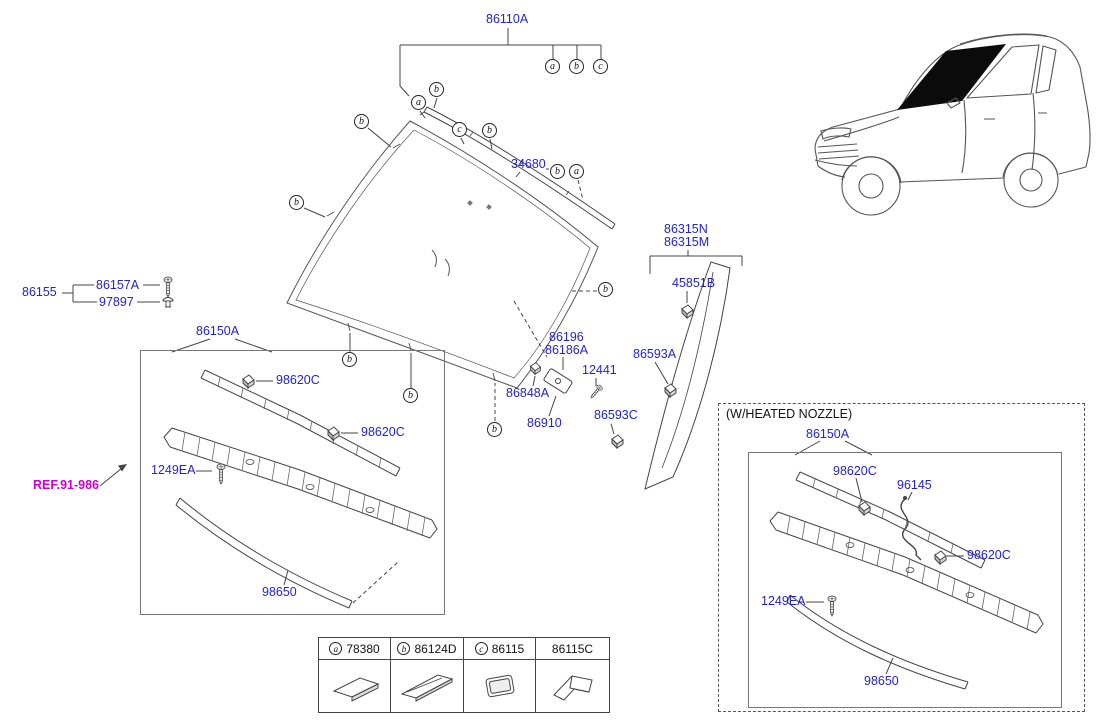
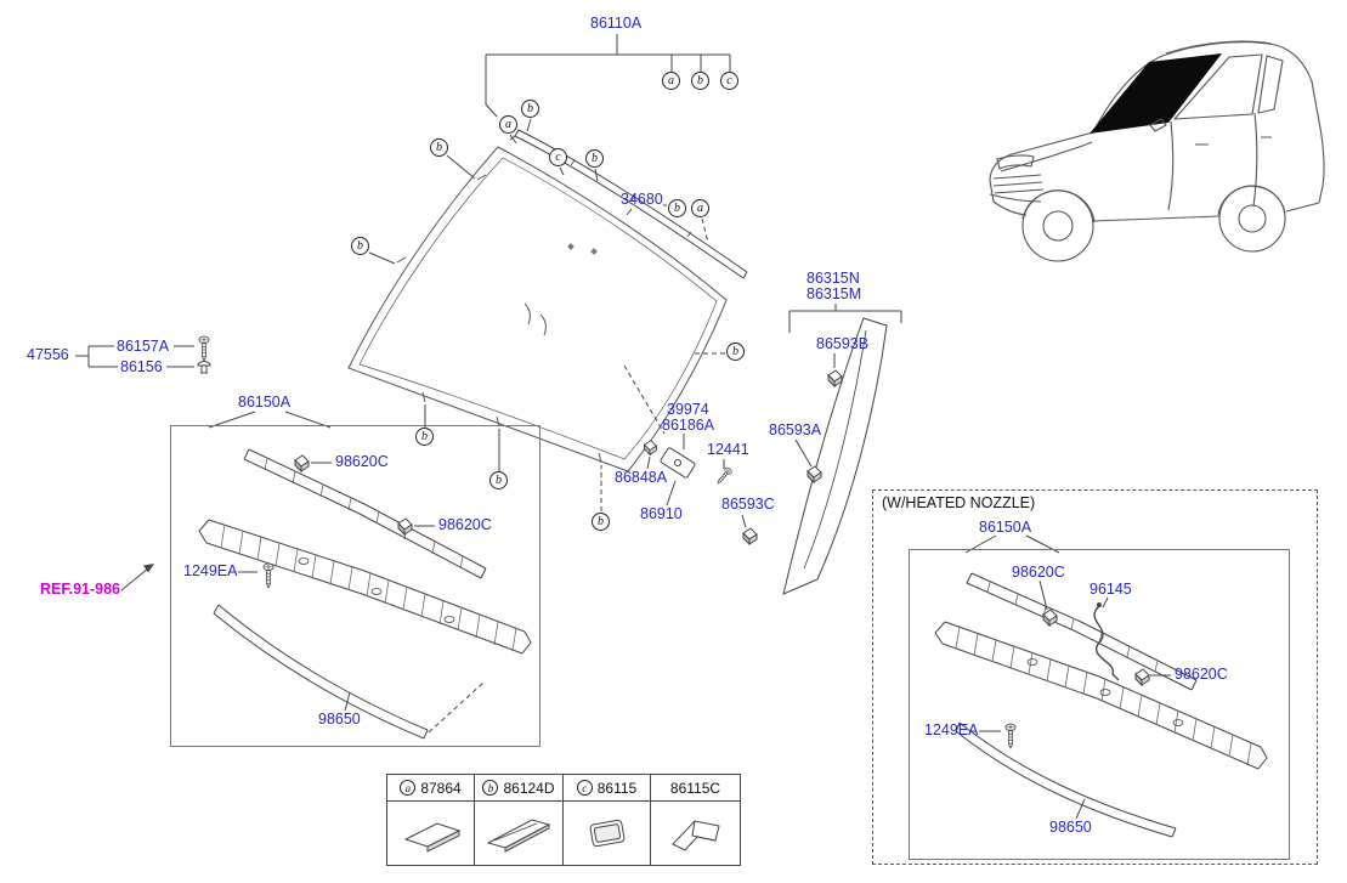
  86110A
  34680
- 86155
+ 47556
  86157A
- 97897
+ 86156
  86150A
  98620C
  98620C
  1249EA
  REF.91-986
  98650
- 86196
+ 39974
  86186A
  12441
  86848A
  86910
  86315N
  86315M
- 45851B
+ 86593B
  86593A
  86593C
  (W/HEATED NOZZLE)
  86150A
  98620C
  96145
  98620C
  1249EA
  98650
  a
  b
  c
  b
  a
  b
  c
  b
  b
  a
  b
  b
  b
  b
  b
  a
- 78380
+ 87864
  b
  86124D
  c
  86115
  86115C
